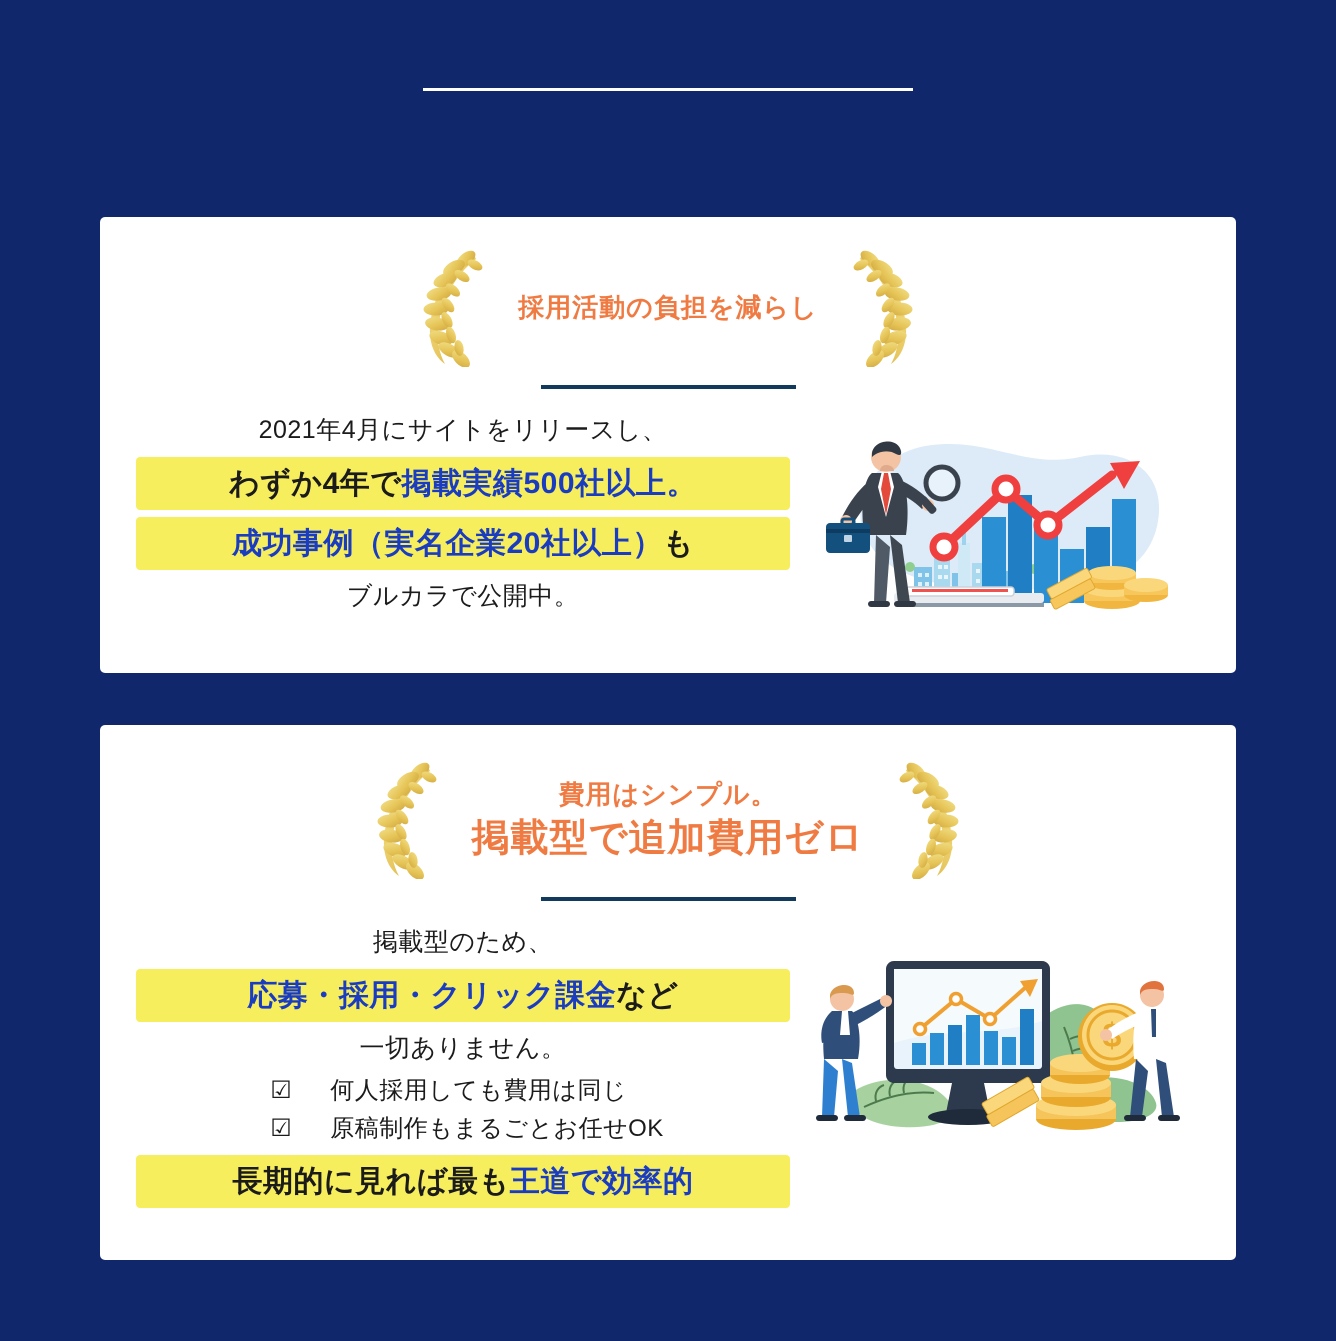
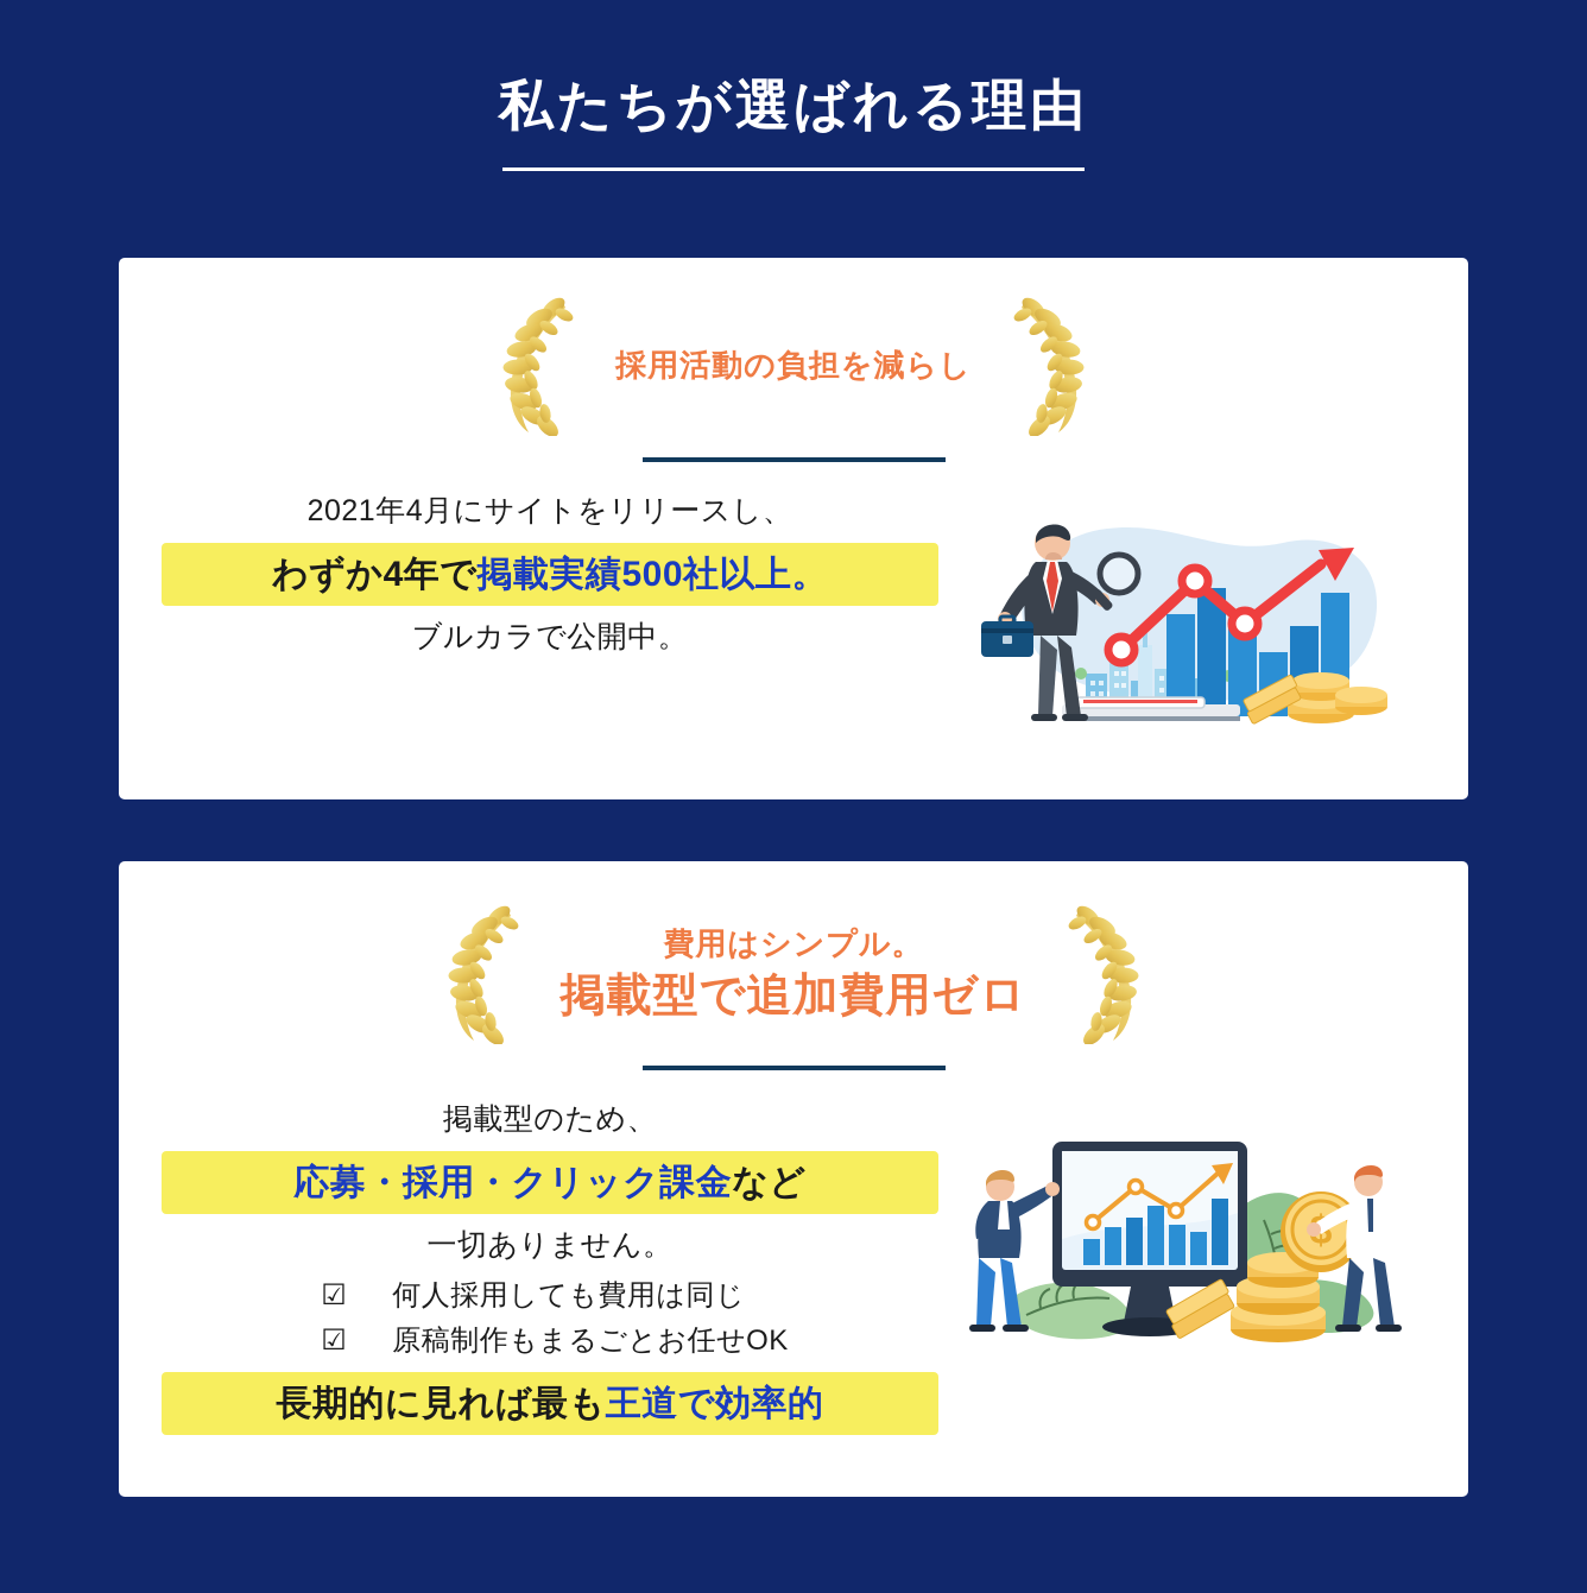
+ 私たちが選ばれる理由
  採用活動の負担を減らし
  2021年4月にサイトをリリースし、
  わずか4年で掲載実績500社以上。
- 成功事例（実名企業20社以上）も
  ブルカラで公開中。
  費用はシンプル。
  掲載型で追加費用ゼロ
  掲載型のため、
  応募・採用・クリック課金など
  一切ありません。
  ☑
  何人採用しても費用は同じ
  ☑
  原稿制作もまるごとお任せOK
  長期的に見れば最も王道で効率的
